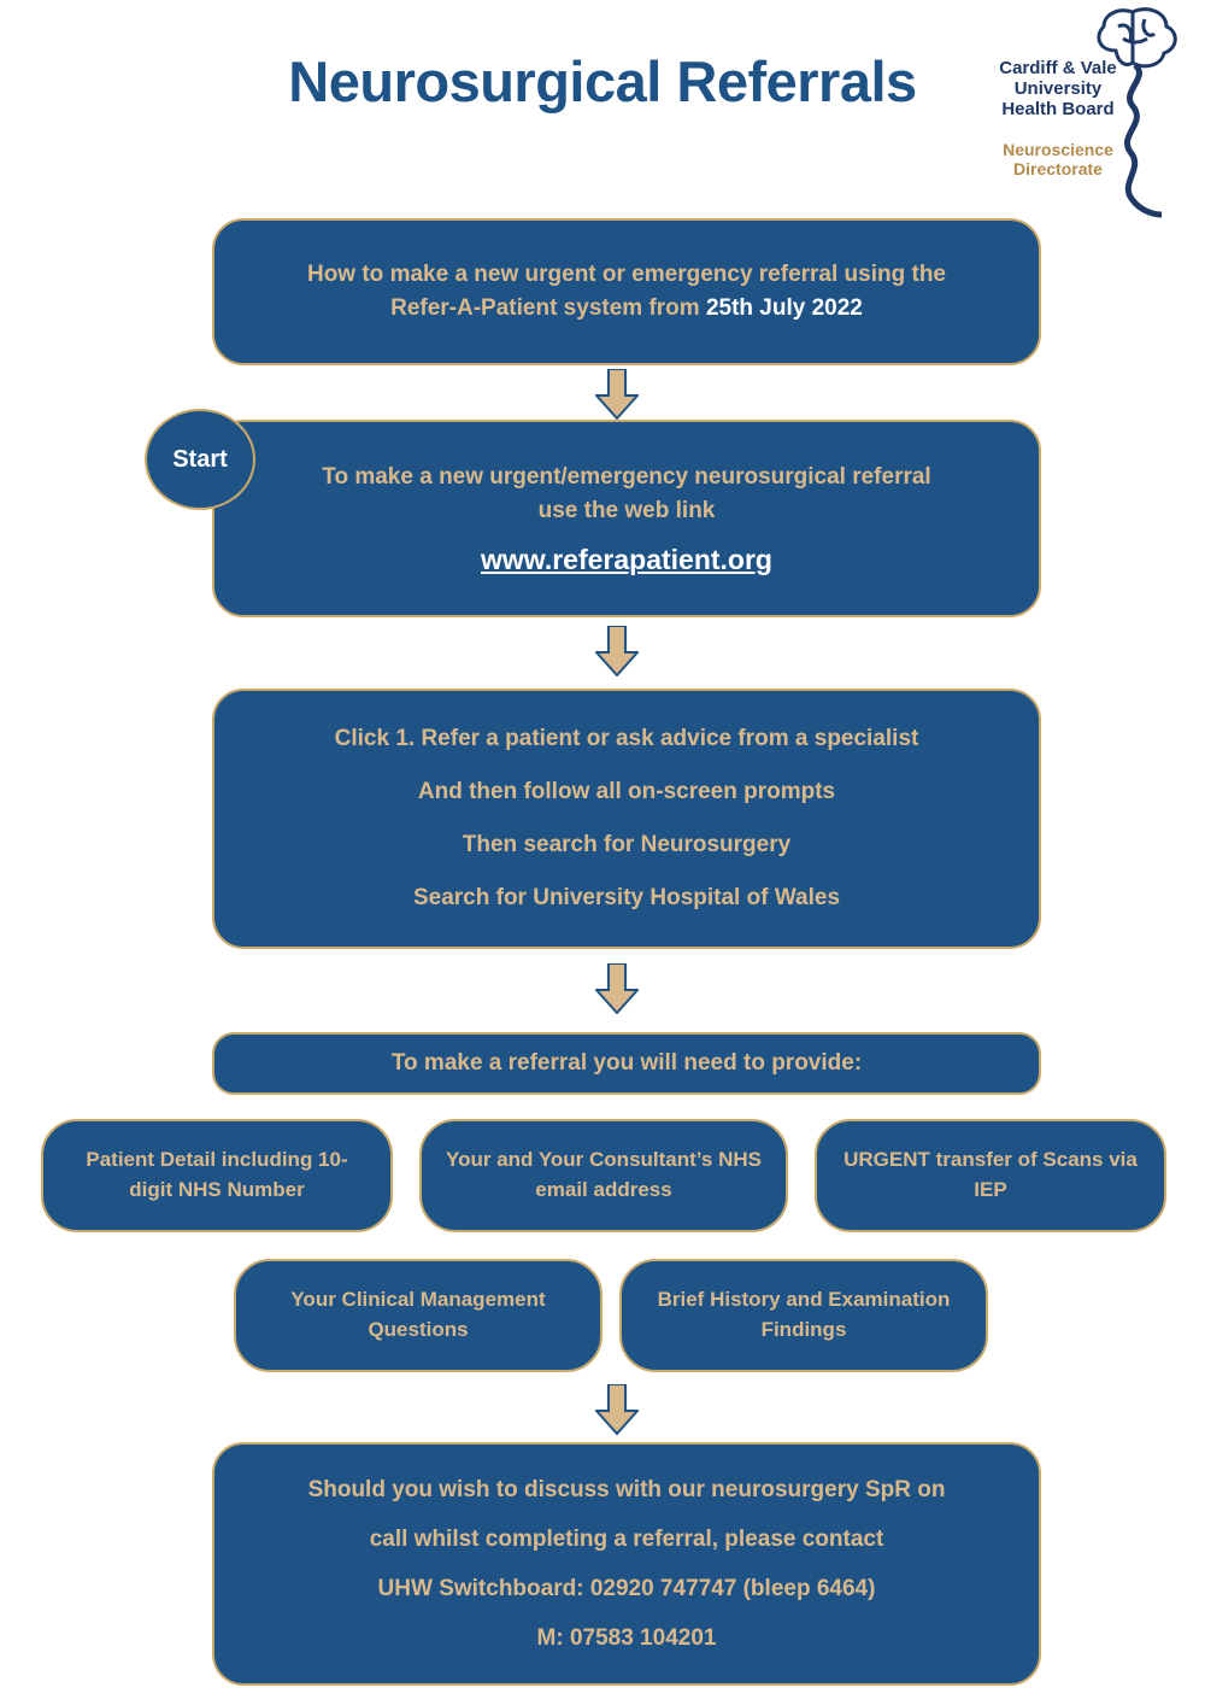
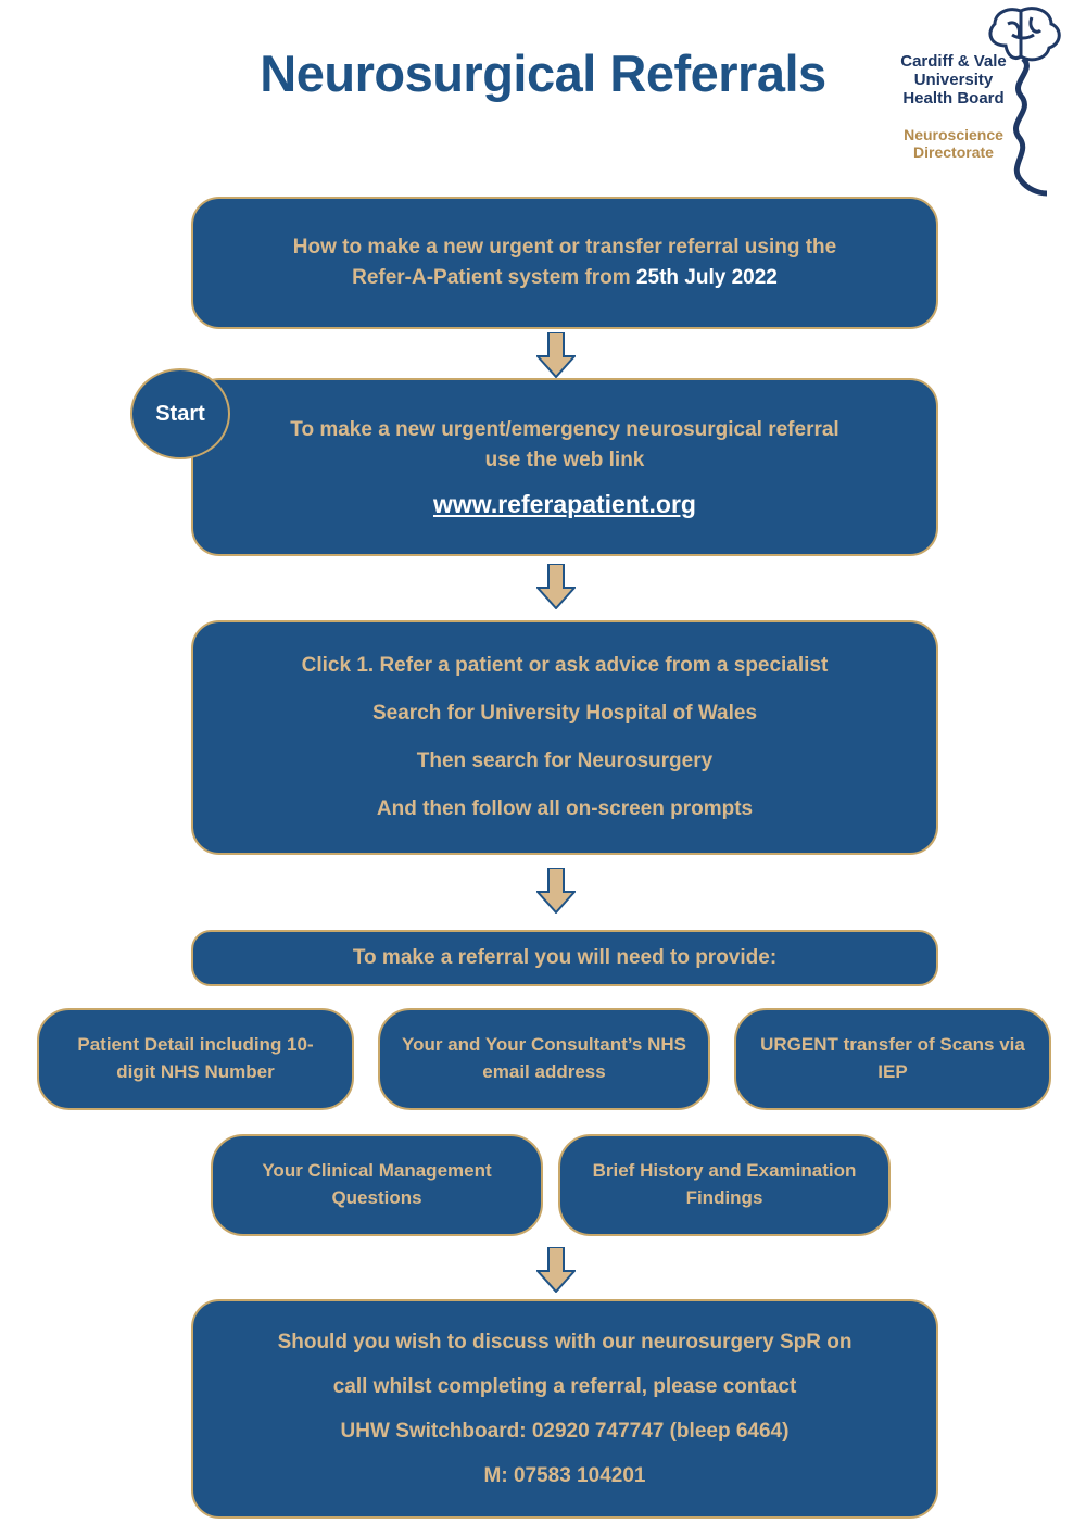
  Neurosurgical Referrals
  Cardiff & Vale
  University
  Health Board
  Neuroscience
  Directorate
- How to make a new urgent or emergency referral using the
+ How to make a new urgent or transfer referral using the
  Refer-A-Patient system from 25th July 2022
  Start
  To make a new urgent/emergency neurosurgical referral
  use the web link
  www.referapatient.org
  Click 1. Refer a patient or ask advice from a specialist
- And then follow all on-screen prompts
+ Search for University Hospital of Wales
  Then search for Neurosurgery
- Search for University Hospital of Wales
+ And then follow all on-screen prompts
  To make a referral you will need to provide:
  Patient Detail including 10-digit NHS Number
  Your and Your Consultant’s NHS email address
  URGENT transfer of Scans via IEP
  Your Clinical Management Questions
  Brief History and Examination Findings
  Should you wish to discuss with our neurosurgery SpR on
  call whilst completing a referral, please contact
  UHW Switchboard: 02920 747747 (bleep 6464)
  M: 07583 104201
